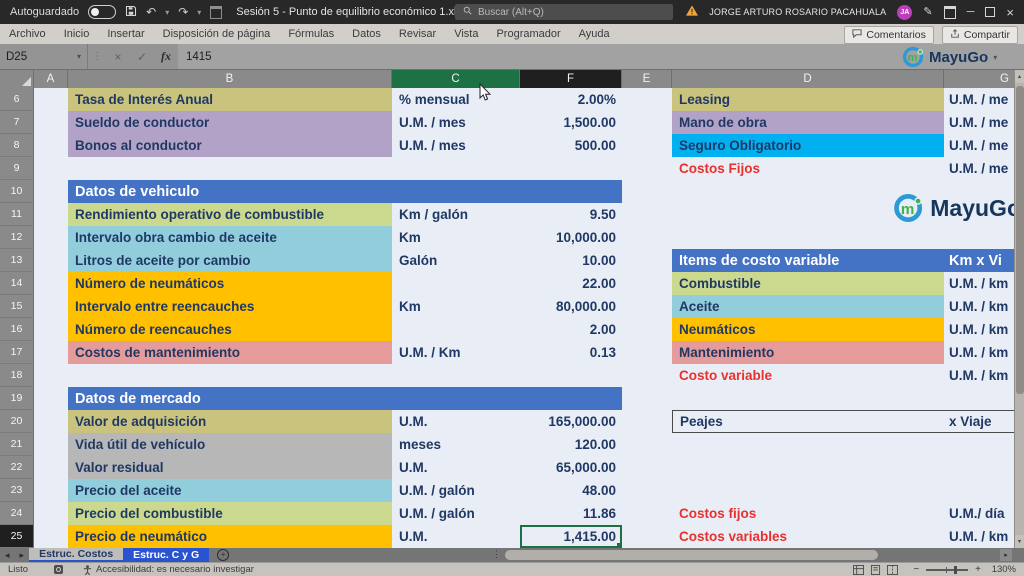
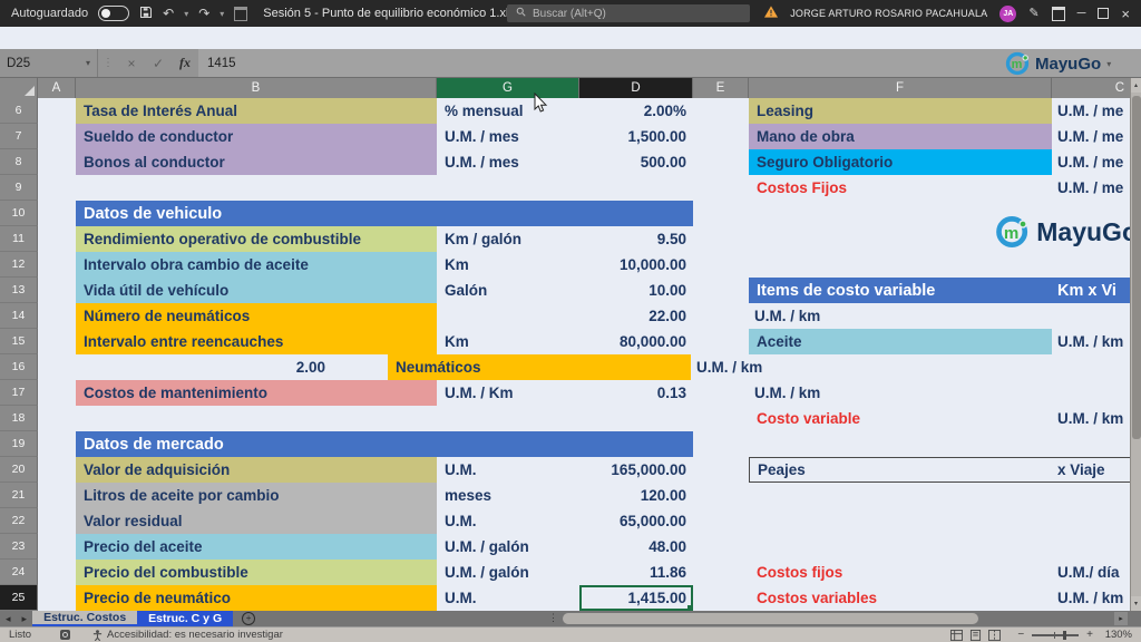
  Autoguardado
  ↶
  ▾
  ↷
  ▾
  Sesión 5 - Punto de equilibrio económico 1.x
  Buscar (Alt+Q)
  JORGE ARTURO ROSARIO PACAHUALA
  ✎
  ─
  ×
- Archivo
- Inicio
- Insertar
- Disposición de página
- Fórmulas
- Datos
- Revisar
- Vista
- Programador
- Ayuda
- Comentarios
- Compartir
  D25
  ▾
  ×
  ✓
  fx
  1415
  m
  MayuGo
  ▾
  A
  B
- C
+ G
- F
+ D
  E
- D
+ F
- G
+ C
  6
  Tasa de Interés Anual
  % mensual
  2.00%
  Leasing
  U.M. / me
  7
  Sueldo de conductor
  U.M. / mes
  1,500.00
  Mano de obra
  U.M. / me
  8
  Bonos al conductor
  U.M. / mes
  500.00
  Seguro Obligatorio
  U.M. / me
  9
  Costos Fijos
  U.M. / me
  10
  Datos de vehiculo
  11
  Rendimiento operativo de combustible
  Km / galón
  9.50
  12
  Intervalo obra cambio de aceite
  Km
  10,000.00
  13
- Litros de aceite por cambio
+ Vida útil de vehículo
  Galón
  10.00
  Items de costo variable
  Km x Vi
  14
  Número de neumáticos
  22.00
- Combustible
  U.M. / km
  15
  Intervalo entre reencauches
  Km
  80,000.00
  Aceite
  U.M. / km
  16
- Número de reencauches
  2.00
  Neumáticos
  U.M. / km
  17
  Costos de mantenimiento
  U.M. / Km
  0.13
- Mantenimiento
  U.M. / km
  18
  Costo variable
  U.M. / km
  19
  Datos de mercado
  20
  Valor de adquisición
  U.M.
  165,000.00
  Peajes
  x Viaje
  21
- Vida útil de vehículo
+ Litros de aceite por cambio
  meses
  120.00
  22
  Valor residual
  U.M.
  65,000.00
  23
  Precio del aceite
  U.M. / galón
  48.00
  24
  Precio del combustible
  U.M. / galón
  11.86
  Costos fijos
  U.M./ día
  25
  Precio de neumático
  U.M.
  1,415.00
  Costos variables
  U.M. / km
  m
  MayuG
  ◂
  ▸
  Estruc. Costos
  Estruc. C y G
  +
  ⋮
  Listo
  Accesibilidad: es necesario investigar
  −
  +
  130%
